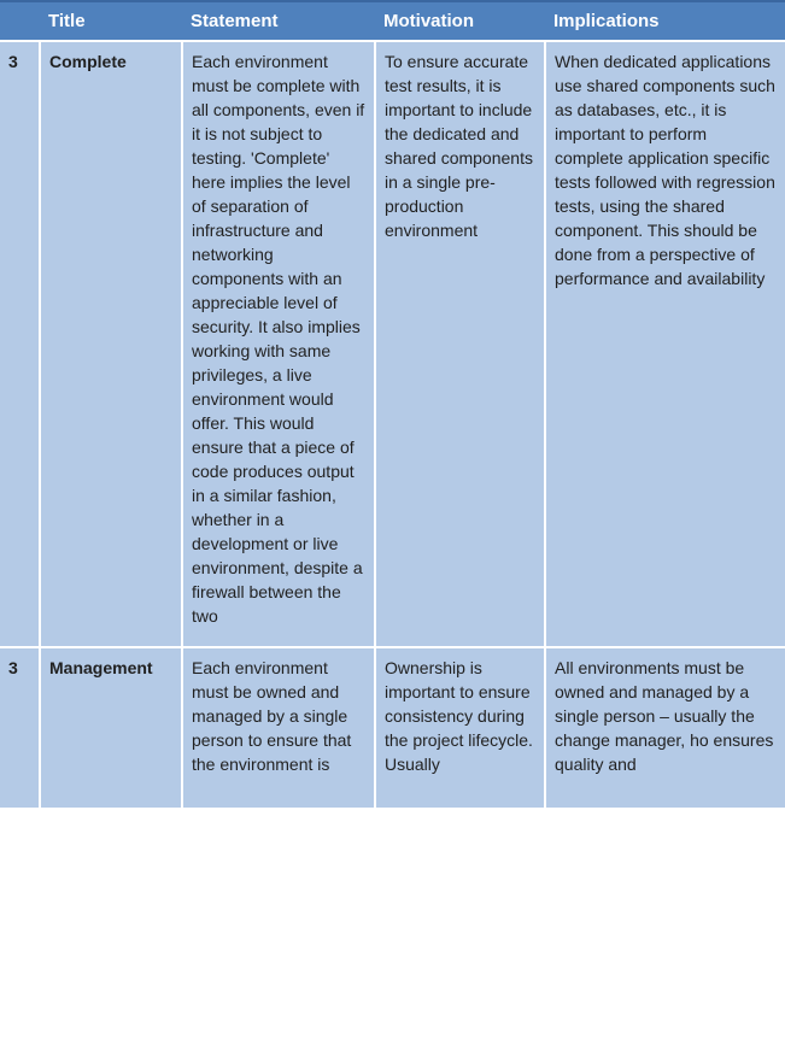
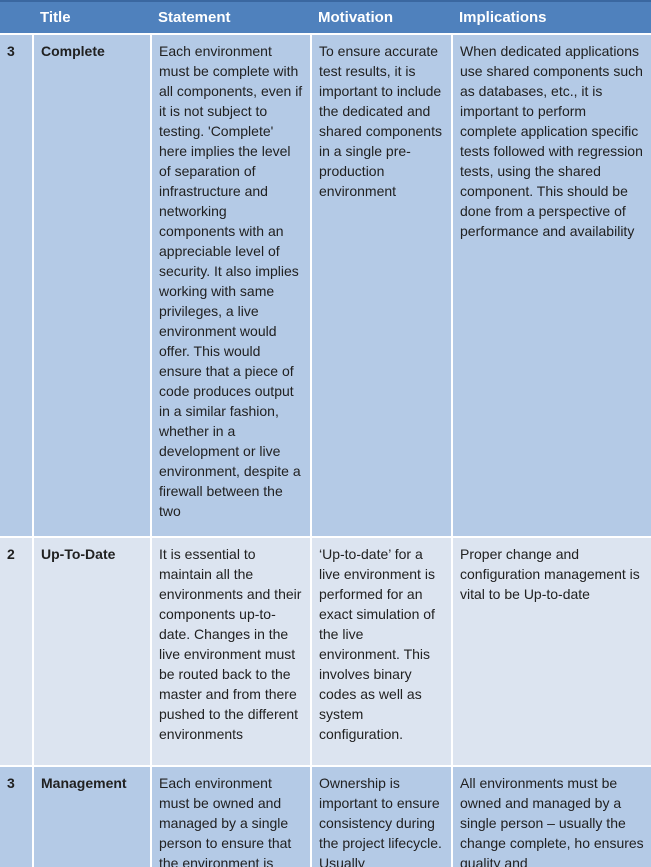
  	Title	Statement	Motivation	Implications
  3	Complete	Each environment must be complete with all components, even if it is not subject to testing. 'Complete' here implies the level of separation of infrastructure and networking components with an appreciable level of security. It also implies working with same privileges, a live environment would offer. This would ensure that a piece of code produces output in a similar fashion, whether in a development or live environment, despite a firewall between the two	To ensure accurate test results, it is important to include the dedicated and shared components in a single pre-production environment	When dedicated applications use shared components such as databases, etc., it is important to perform complete application specific tests followed with regression tests, using the shared component. This should be done from a perspective of performance and availability
+ 2	Up-To-Date	It is essential to maintain all the environments and their components up-to-date. Changes in the live environment must be routed back to the master and from there pushed to the different environments	‘Up-to-date’ for a live environment is performed for an exact simulation of the live environment. This involves binary codes as well as system configuration.	Proper change and configuration management is vital to be Up-to-date
- 3	Management	Each environment must be owned and managed by a single person to ensure that the environment is	Ownership is important to ensure consistency during the project lifecycle. Usually	All environments must be owned and managed by a single person – usually the change manager, ho ensures quality and
+ 3	Management	Each environment must be owned and managed by a single person to ensure that the environment is	Ownership is important to ensure consistency during the project lifecycle. Usually	All environments must be owned and managed by a single person – usually the change complete, ho ensures quality and
